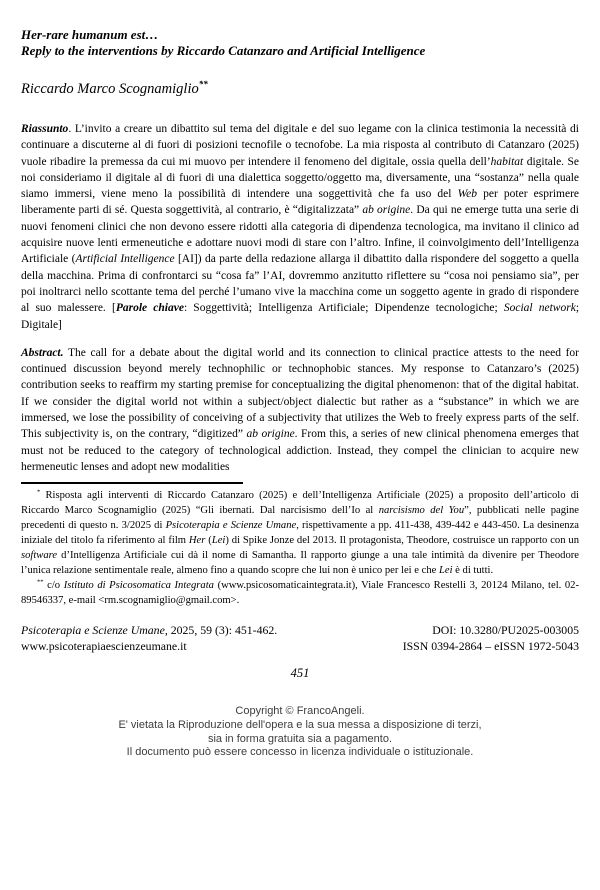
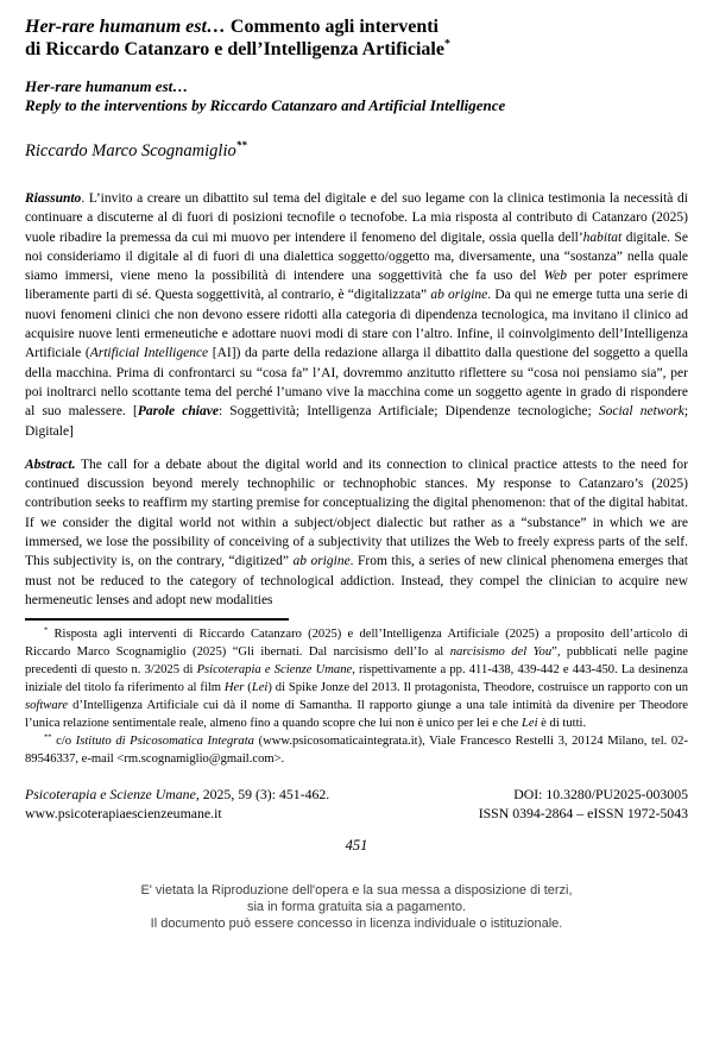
+ Her-rare humanum est… Commento agli interventi
+ di Riccardo Catanzaro e dell’Intelligenza Artificiale*
  Her-rare humanum est…
  Reply to the interventions by Riccardo Catanzaro and Artificial Intelligence
  Riccardo Marco Scognamiglio**
- Riassunto. L’invito a creare un dibattito sul tema del digitale e del suo legame con la clinica testimonia la necessità di continuare a discuterne al di fuori di posizioni tecnofile o tecnofobe. La mia risposta al contributo di Catanzaro (2025) vuole ribadire la premessa da cui mi muovo per intendere il fenomeno del digitale, ossia quella dell’habitat digitale. Se noi consideriamo il digitale al di fuori di una dialettica soggetto/oggetto ma, diversamente, una “sostanza” nella quale siamo immersi, viene meno la possibilità di intendere una soggettività che fa uso del Web per poter esprimere liberamente parti di sé. Questa soggettività, al contrario, è “digitalizzata” ab origine. Da qui ne emerge tutta una serie di nuovi fenomeni clinici che non devono essere ridotti alla categoria di dipendenza tecnologica, ma invitano il clinico ad acquisire nuove lenti ermeneutiche e adottare nuovi modi di stare con l’altro. Infine, il coinvolgimento dell’Intelligenza Artificiale (Artificial Intelligence [AI]) da parte della redazione allarga il dibattito dalla rispondere del soggetto a quella della macchina. Prima di confrontarci su “cosa fa” l’AI, dovremmo anzitutto riflettere su “cosa noi pensiamo sia”, per poi inoltrarci nello scottante tema del perché l’umano vive la macchina come un soggetto agente in grado di rispondere al suo malessere. [Parole chiave: Soggettività; Intelligenza Artificiale; Dipendenze tecnologiche; Social network; Digitale]
+ Riassunto. L’invito a creare un dibattito sul tema del digitale e del suo legame con la clinica testimonia la necessità di continuare a discuterne al di fuori di posizioni tecnofile o tecnofobe. La mia risposta al contributo di Catanzaro (2025) vuole ribadire la premessa da cui mi muovo per intendere il fenomeno del digitale, ossia quella dell’habitat digitale. Se noi consideriamo il digitale al di fuori di una dialettica soggetto/oggetto ma, diversamente, una “sostanza” nella quale siamo immersi, viene meno la possibilità di intendere una soggettività che fa uso del Web per poter esprimere liberamente parti di sé. Questa soggettività, al contrario, è “digitalizzata” ab origine. Da qui ne emerge tutta una serie di nuovi fenomeni clinici che non devono essere ridotti alla categoria di dipendenza tecnologica, ma invitano il clinico ad acquisire nuove lenti ermeneutiche e adottare nuovi modi di stare con l’altro. Infine, il coinvolgimento dell’Intelligenza Artificiale (Artificial Intelligence [AI]) da parte della redazione allarga il dibattito dalla questione del soggetto a quella della macchina. Prima di confrontarci su “cosa fa” l’AI, dovremmo anzitutto riflettere su “cosa noi pensiamo sia”, per poi inoltrarci nello scottante tema del perché l’umano vive la macchina come un soggetto agente in grado di rispondere al suo malessere. [Parole chiave: Soggettività; Intelligenza Artificiale; Dipendenze tecnologiche; Social network; Digitale]
  Abstract. The call for a debate about the digital world and its connection to clinical practice attests to the need for continued discussion beyond merely technophilic or technophobic stances. My response to Catanzaro’s (2025) contribution seeks to reaffirm my starting premise for conceptualizing the digital phenomenon: that of the digital habitat. If we consider the digital world not within a subject/object dialectic but rather as a “substance” in which we are immersed, we lose the possibility of conceiving of a subjectivity that utilizes the Web to freely express parts of the self. This subjectivity is, on the contrary, “digitized” ab origine. From this, a series of new clinical phenomena emerges that must not be reduced to the category of technological addiction. Instead, they compel the clinician to acquire new hermeneutic lenses and adopt new modalities
  Risposta agli interventi di Riccardo Catanzaro (2025) e dell’Intelligenza Artificiale (2025) a proposito dell’articolo di Riccardo Marco Scognamiglio (2025) “Gli ibernati. Dal narcisismo dell’Io al narcisismo del You”, pubblicati nelle pagine precedenti di questo n. 3/2025 di Psicoterapia e Scienze Umane, rispettivamente a pp. 411-438, 439-442 e 443-450. La desinenza iniziale del titolo fa riferimento al film Her (Lei) di Spike Jonze del 2013. Il protagonista, Theodore, costruisce un rapporto con un software d’Intelligenza Artificiale cui dà il nome di Samantha. Il rapporto giunge a una tale intimità da divenire per Theodore l’unica relazione sentimentale reale, almeno fino a quando scopre che lui non è unico per lei e che Lei è di tutti.
  c/o Istituto di Psicosomatica Integrata (www.psicosomaticaintegrata.it), Viale Francesco Restelli 3, 20124 Milano, tel. 02-89546337, e-mail <rm.scognamiglio@gmail.com>.
  Psicoterapia e Scienze Umane, 2025, 59 (3): 451-462.
  DOI: 10.3280/PU2025-003005
  www.psicoterapiaescienzeumane.it
  ISSN 0394-2864 – eISSN 1972-5043
  451
- Copyright © FrancoAngeli.
  E' vietata la Riproduzione dell'opera e la sua messa a disposizione di terzi,
  sia in forma gratuita sia a pagamento.
  Il documento può essere concesso in licenza individuale o istituzionale.
